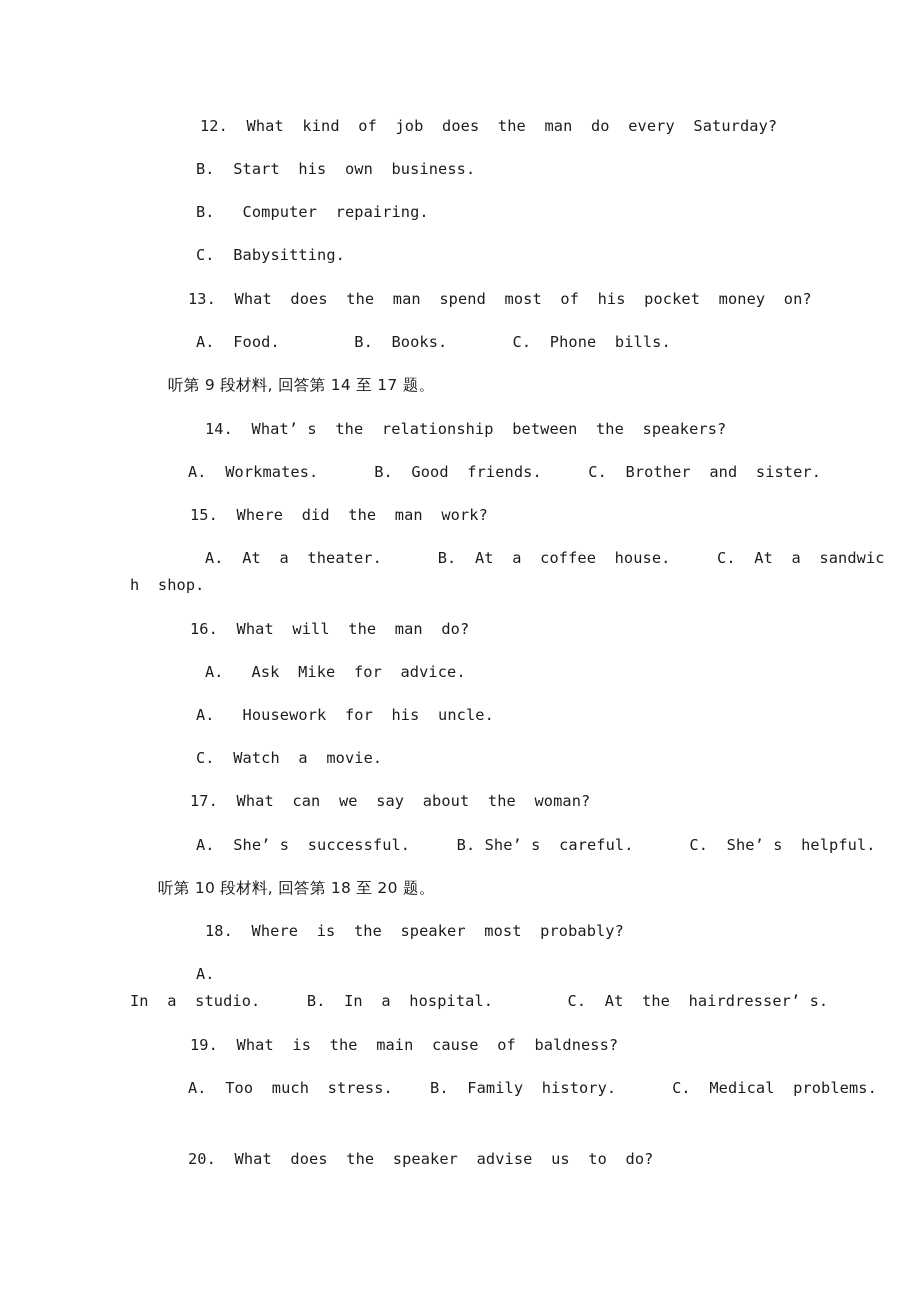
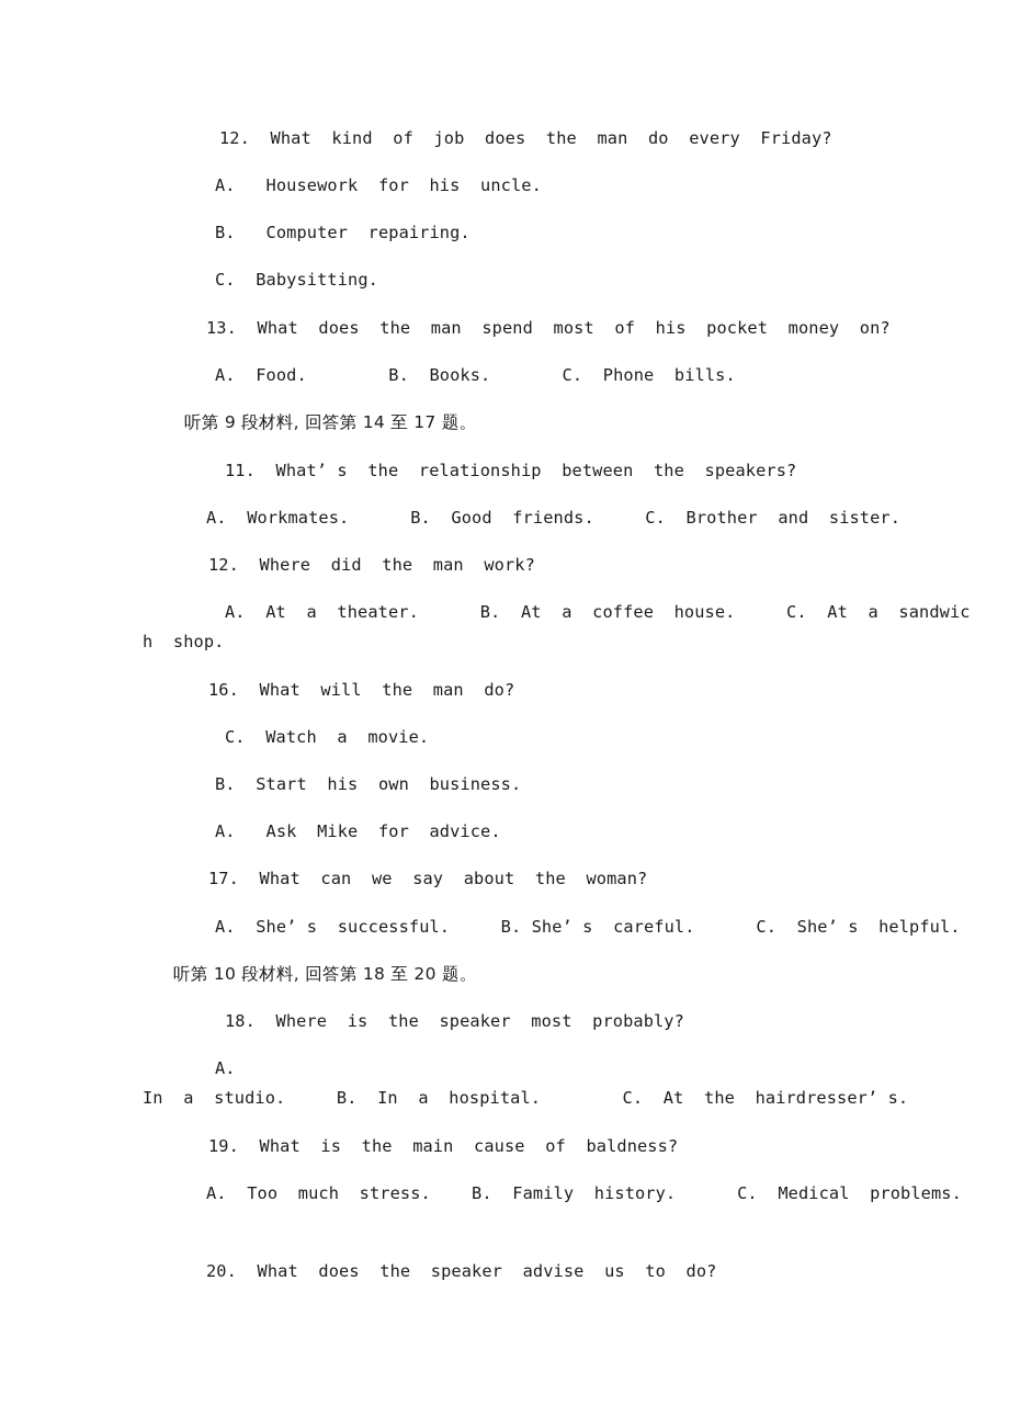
- 12. What kind of job does the man do every Saturday?
+ 12. What kind of job does the man do every Friday?
- B. Start his own business.
+ A. Housework for his uncle.
  B. Computer repairing.
  C. Babysitting.
  13. What does the man spend most of his pocket money on?
  A. Food. B. Books. C. Phone bills.
  听第 9 段材料, 回答第 14 至 17 题。
- 14. What’ s the relationship between the speakers?
+ 11. What’ s the relationship between the speakers?
  A. Workmates. B. Good friends. C. Brother and sister.
- 15. Where did the man work?
+ 12. Where did the man work?
  A. At a theater. B. At a coffee house. C. At a sandwic
  h shop.
  16. What will the man do?
- A. Ask Mike for advice.
+ C. Watch a movie.
- A. Housework for his uncle.
+ B. Start his own business.
- C. Watch a movie.
+ A. Ask Mike for advice.
  17. What can we say about the woman?
  A. She’ s successful. B. She’ s careful. C. She’ s helpful.
  听第 10 段材料, 回答第 18 至 20 题。
  18. Where is the speaker most probably?
  A.
  In a studio. B. In a hospital. C. At the hairdresser’ s.
  19. What is the main cause of baldness?
  A. Too much stress. B. Family history. C. Medical problems.
  20. What does the speaker advise us to do?
